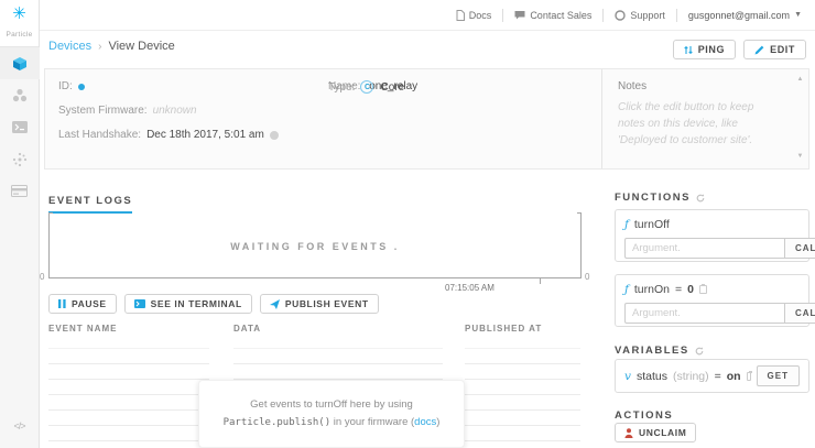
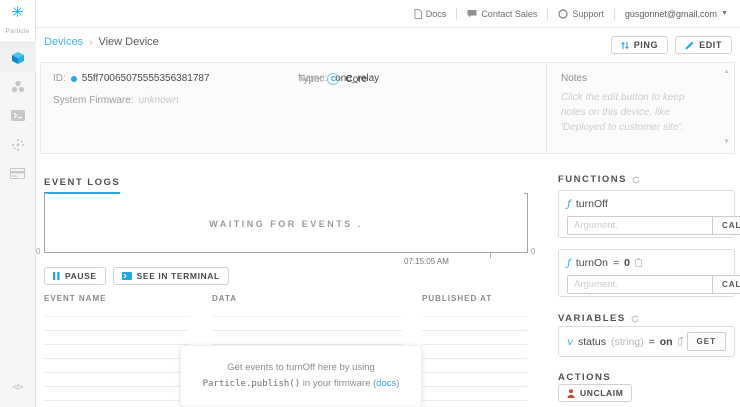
  ✳
  </>
  Docs
  Contact Sales
  Support
  gusgonnet@gmail.com
  Devices
  ›
  View Device
  PING
  EDIT
  ID:
+ 55ff70065075555356381787
  Name: one_relay
  System Firmware:
  unknown
  Type:
  Core
- Last Handshake:
- Dec 18th 2017, 5:01 am
  Notes
  Click the edit button to keep notes on this device, like 'Deployed to customer site'.
  EVENT LOGS
  WAITING FOR EVENTS .
  0
  0
  07:15:05 AM
  PAUSE
  SEE IN TERMINAL
- PUBLISH EVENT
  EVENT NAME
  DATA
  PUBLISHED AT
  Get events to turnOff here by using
  Particle.publish() in your firmware (docs)
  FUNCTIONS
  ƒ
  turnOff
  Argument.
  CAL
  ƒ
  turnOn
  =
  0
  Argument.
  CAL
  VARIABLES
  v
  status
  (string)
  =
  on
  GET
  ACTIONS
  UNCLAIM
